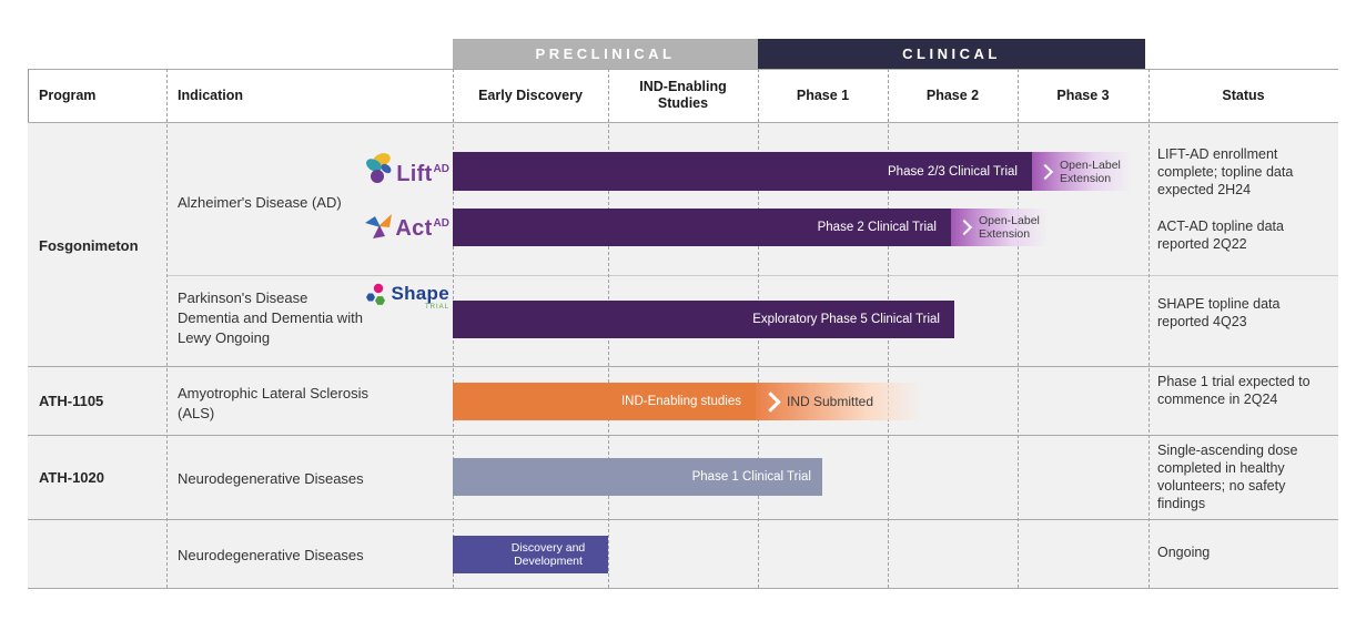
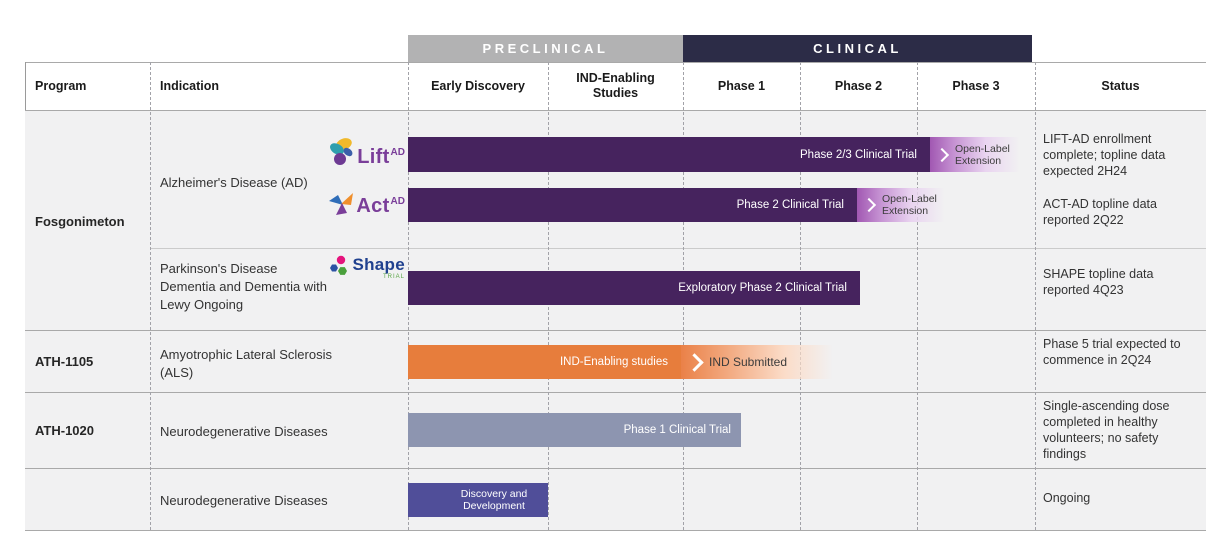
  PRECLINICAL
  CLINICAL
  Program
  Indication
  Early Discovery
  IND-Enabling Studies
  Phase 1
  Phase 2
  Phase 3
  Status
  Fosgonimeton
  ATH-1105
  ATH-1020
  Alzheimer's Disease (AD)
  Parkinson's Disease Dementia and Dementia with Lewy Ongoing
  Amyotrophic Lateral Sclerosis (ALS)
  Neurodegenerative Diseases
  Neurodegenerative Diseases
  Lift
  AD
  Act
  AD
  Shape
  Phase 2/3 Clinical Trial
  Open-Label Extension
  Phase 2 Clinical Trial
  Open-Label Extension
- Exploratory Phase 5 Clinical Trial
+ Exploratory Phase 2 Clinical Trial
  IND-Enabling studies
  IND Submitted
  Phase 1 Clinical Trial
  Discovery and Development
  LIFT-AD enrollment complete; topline data expected 2H24
  ACT-AD topline data reported 2Q22
  SHAPE topline data reported 4Q23
- Phase 1 trial expected to commence in 2Q24
+ Phase 5 trial expected to commence in 2Q24
  Single-ascending dose completed in healthy volunteers; no safety findings
  Ongoing
